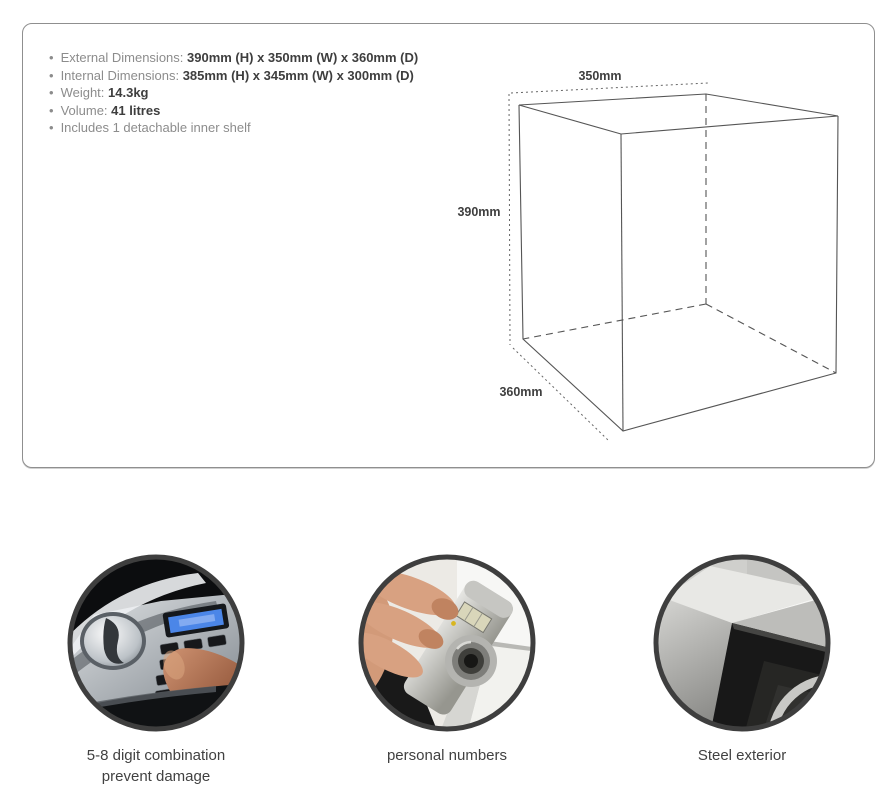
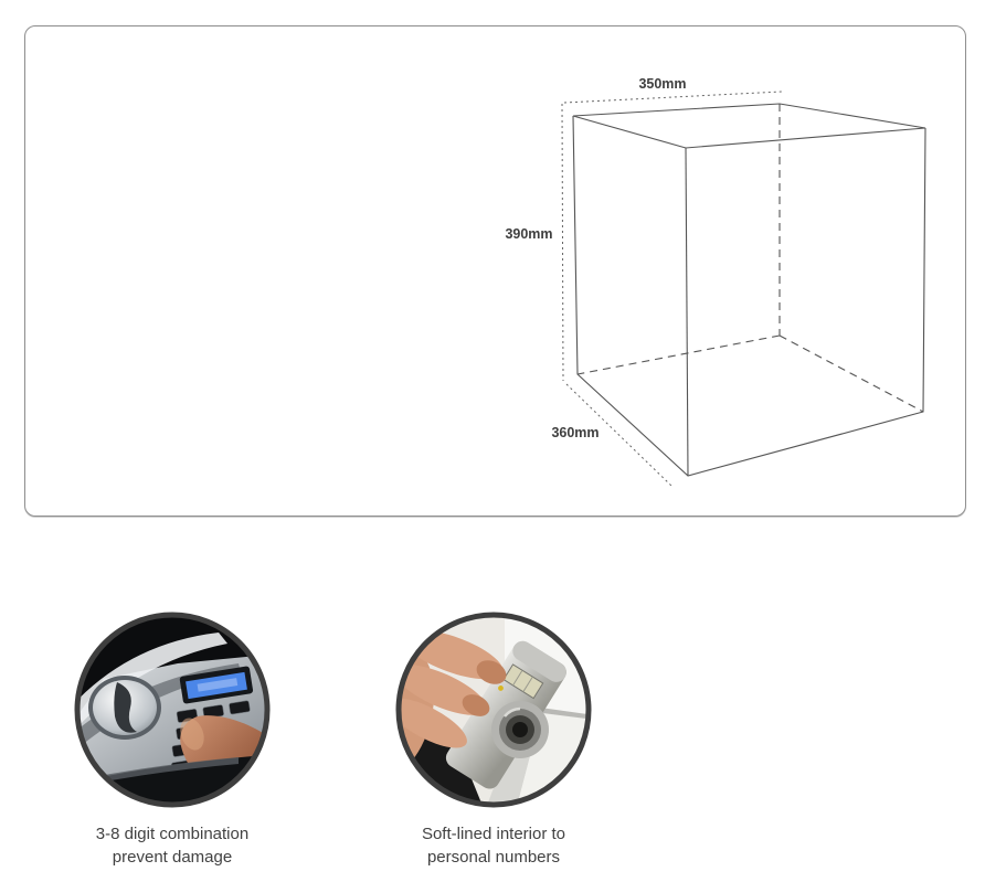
- External Dimensions: 390mm (H) x 350mm (W) x 360mm (D)
- Internal Dimensions: 385mm (H) x 345mm (W) x 300mm (D)
- Weight: 14.3kg
- Volume: 41 litres
- Includes 1 detachable inner shelf
  350mm
  390mm
  360mm
- 5-8 digit combination
+ 3-8 digit combination
  prevent damage
+ Soft-lined interior to
  personal numbers
- Steel exterior
